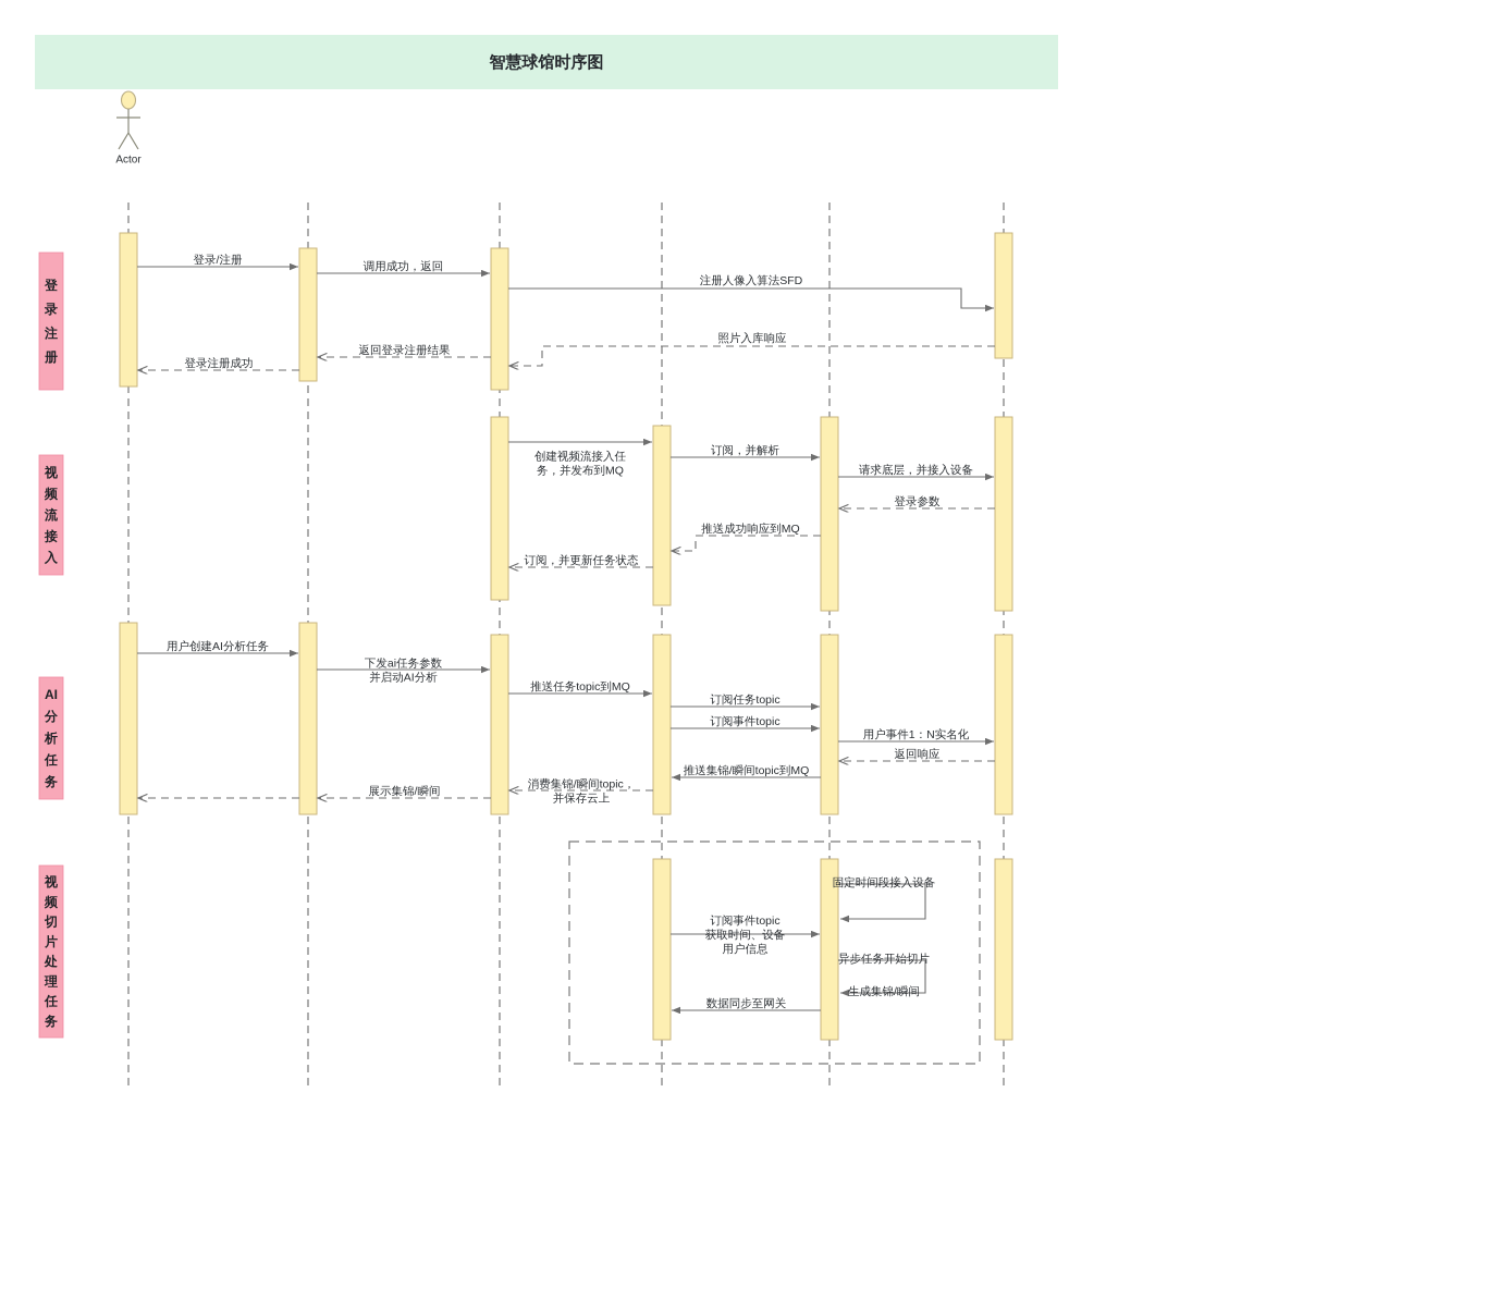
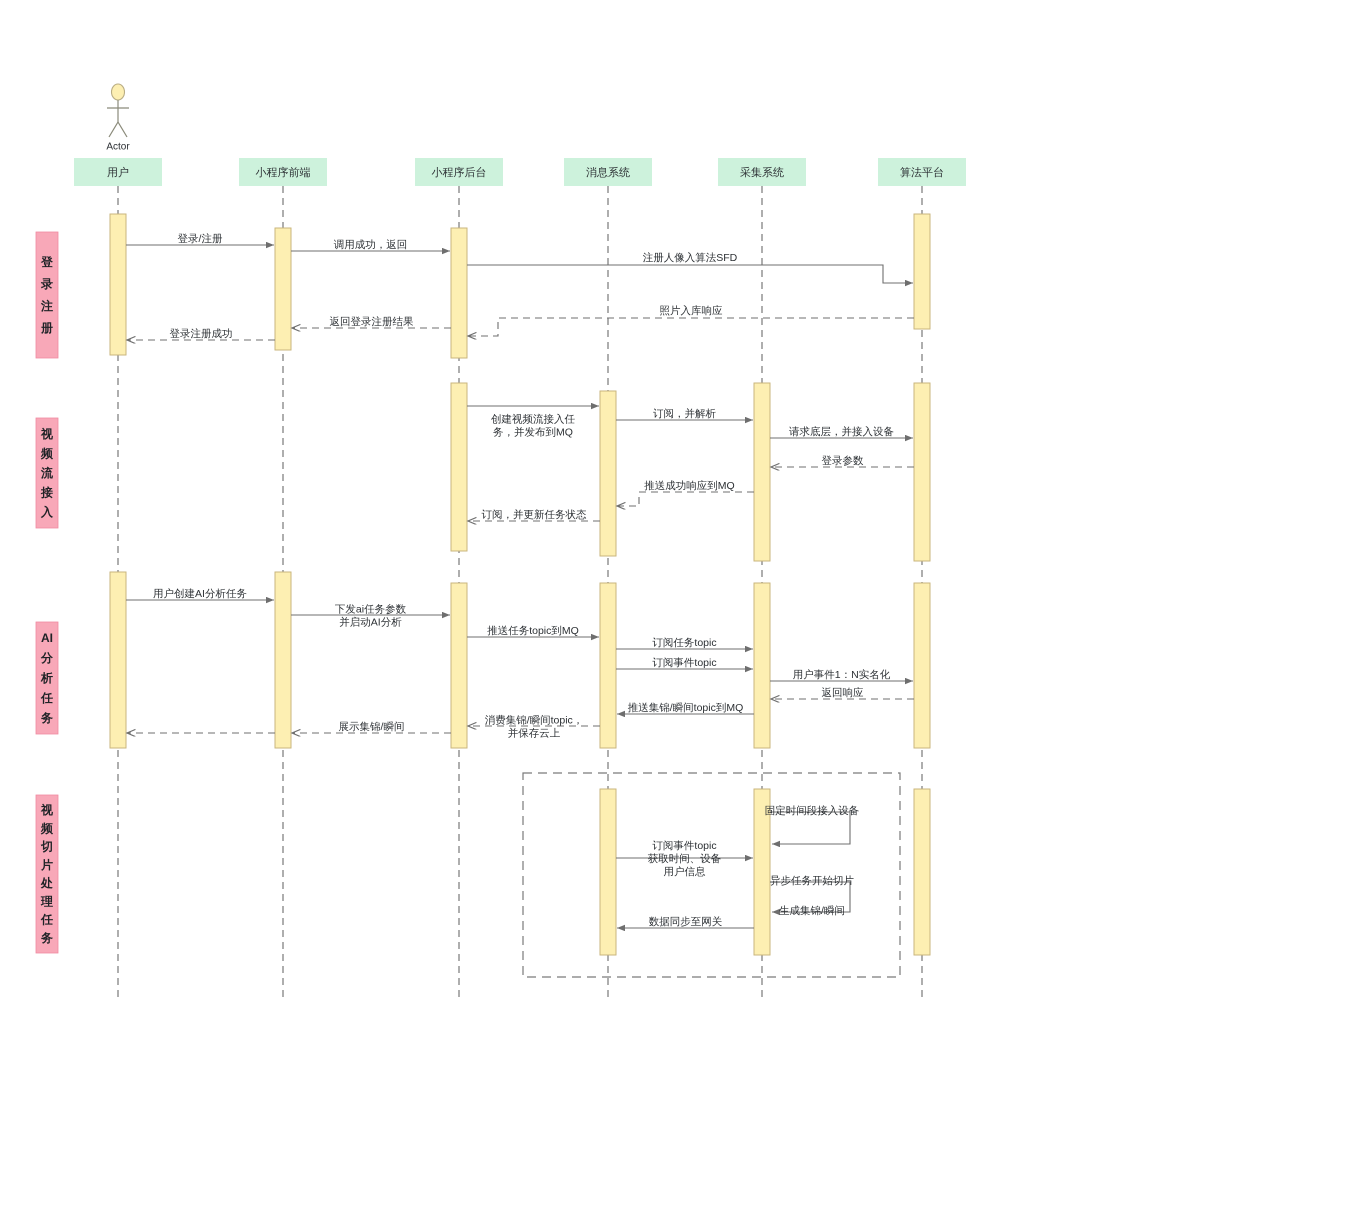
- 智慧球馆时序图
  Actor
  登录/注册
  调用成功，返回
  注册人像入算法SFD
  照片入库响应
  返回登录注册结果
  登录注册成功
  创建视频流接入任务，并发布到MQ
  订阅，并解析
  请求底层，并接入设备
  登录参数
  推送成功响应到MQ
  订阅，并更新任务状态
  用户创建AI分析任务
  下发ai任务参数并启动AI分析
  推送任务topic到MQ
  订阅任务topic
  订阅事件topic
  用户事件1：N实名化
  返回响应
  推送集锦/瞬间topic到MQ
  消费集锦/瞬间topic，并保存云上
  展示集锦/瞬间
  固定时间段接入设备
  订阅事件topic 获取时间、设备用户信息
  异步任务开始切片
  生成集锦/瞬间
  数据同步至网关
+ 用户
+ 小程序前端
+ 小程序后台
+ 消息系统
+ 采集系统
+ 算法平台
  登录注册
  视频流接入
  AI 分析任务
  视频切片处理任务
